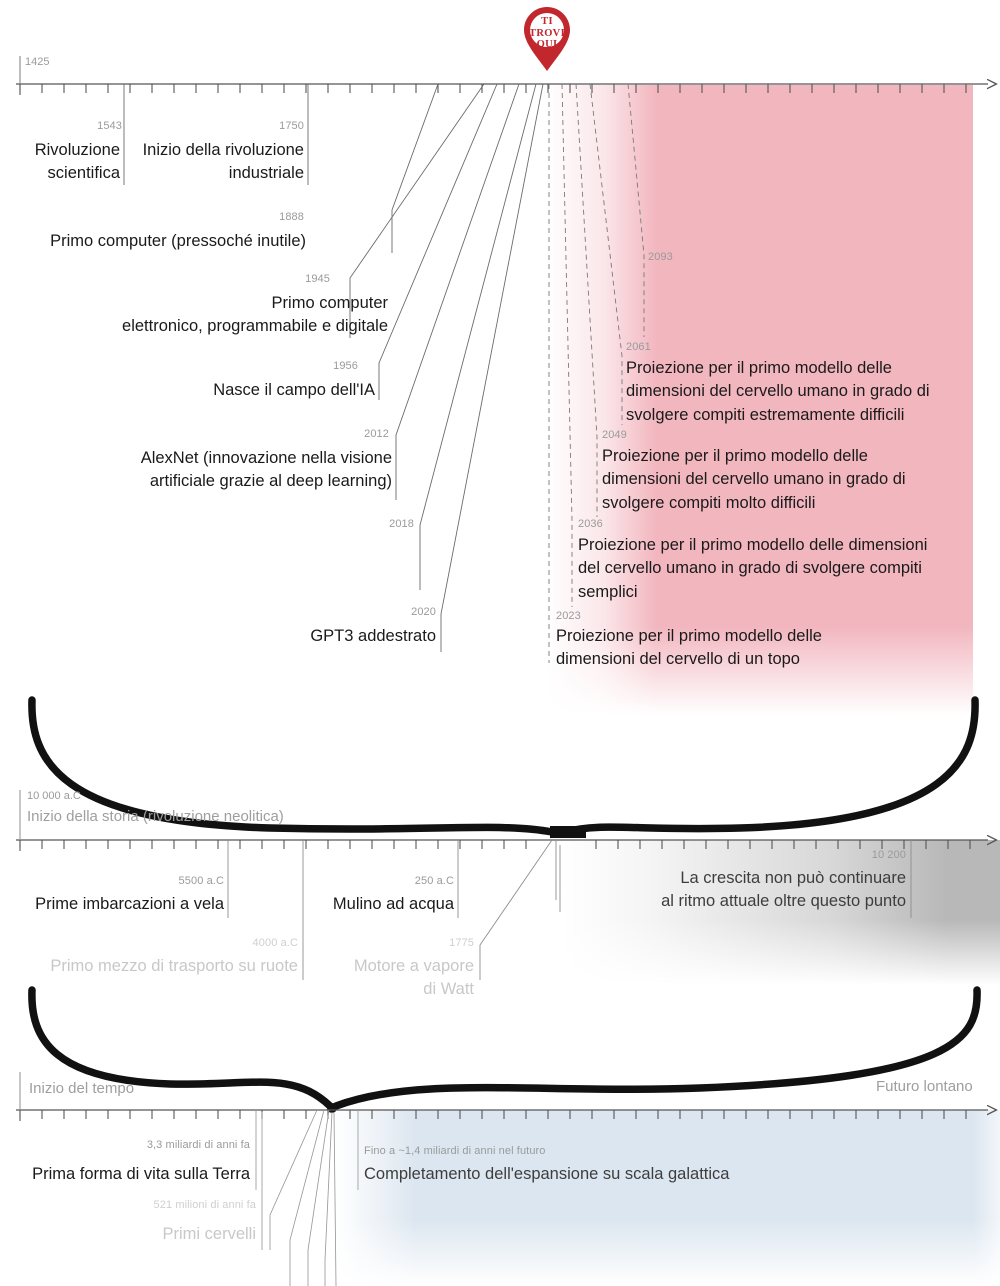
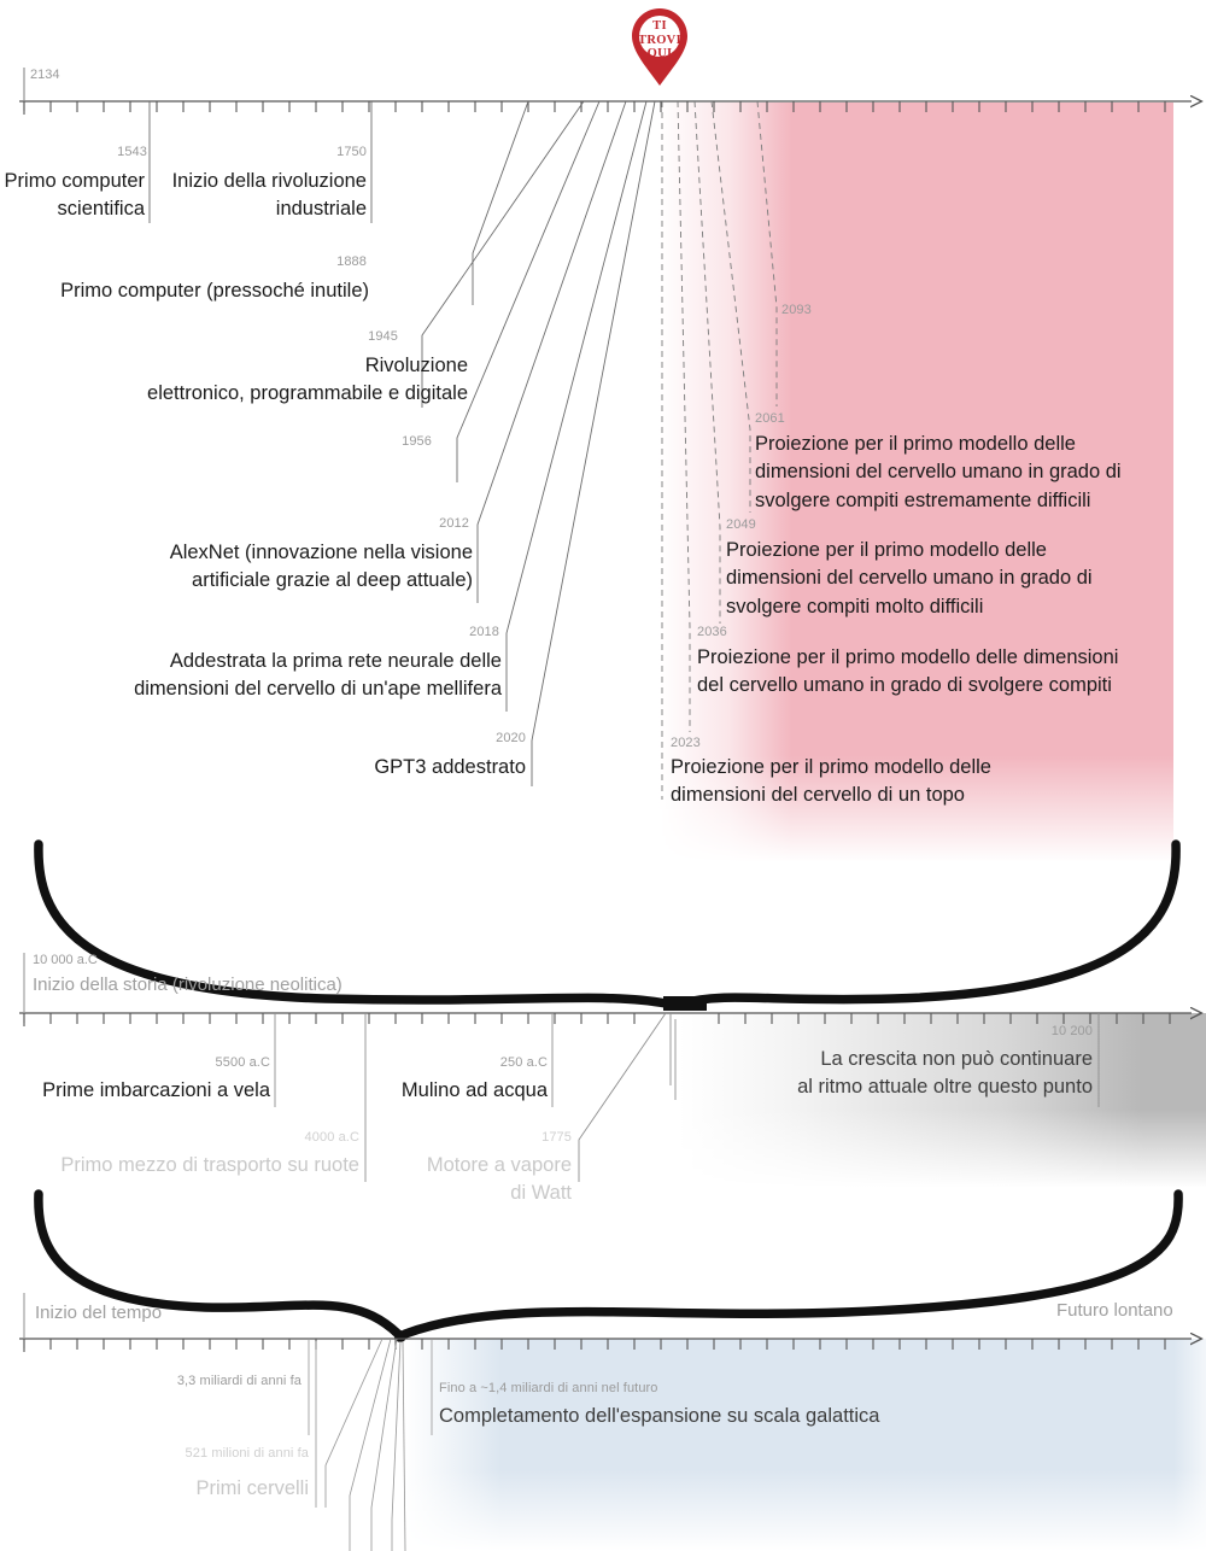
  TI
  TROVI
  QUI
- 1425
+ 2134
  1543
- Rivoluzione
+ Primo computer
  scientifica
  1750
  Inizio della rivoluzione
  industriale
  1888
  Primo computer (pressoché inutile)
  1945
- Primo computer
+ Rivoluzione
  elettronico, programmabile e digitale
  1956
- Nasce il campo dell'IA
  2012
  AlexNet (innovazione nella visione
- artificiale grazie al deep learning)
+ artificiale grazie al deep attuale)
  2018
+ Addestrata la prima rete neurale delle
+ dimensioni del cervello di un'ape mellifera
  2020
  GPT3 addestrato
  2023
  Proiezione per il primo modello delle
  dimensioni del cervello di un topo
  2036
  Proiezione per il primo modello delle dimensioni
  del cervello umano in grado di svolgere compiti
- semplici
  2049
  Proiezione per il primo modello delle
  dimensioni del cervello umano in grado di
  svolgere compiti molto difficili
  2061
  Proiezione per il primo modello delle
  dimensioni del cervello umano in grado di
  svolgere compiti estremamente difficili
  2093
  10 000 a.C
  Inizio della storia (rivoluzione neolitica)
  5500 a.C
  Prime imbarcazioni a vela
  4000 a.C
  Primo mezzo di trasporto su ruote
  250 a.C
  Mulino ad acqua
  1775
  Motore a vapore
  di Watt
  10 200
  La crescita non può continuare
  al ritmo attuale oltre questo punto
  Inizio del tempo
  Futuro lontano
  3,3 miliardi di anni fa
- Prima forma di vita sulla Terra
  521 milioni di anni fa
  Primi cervelli
  Fino a ~1,4 miliardi di anni nel futuro
  Completamento dell'espansione su scala galattica
